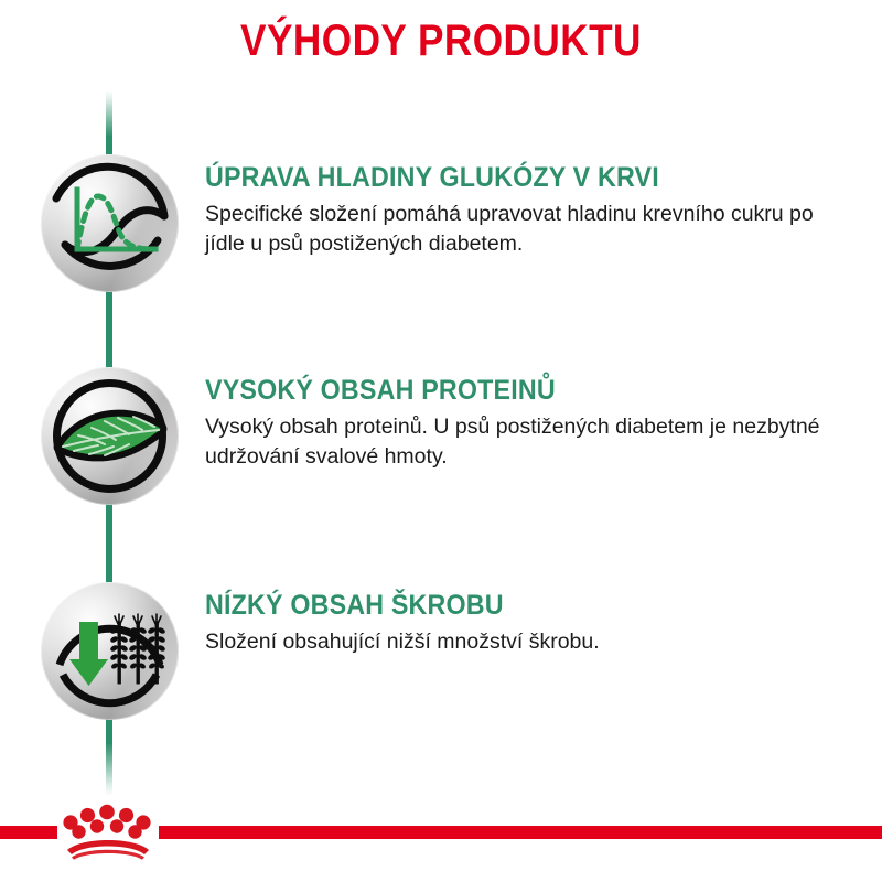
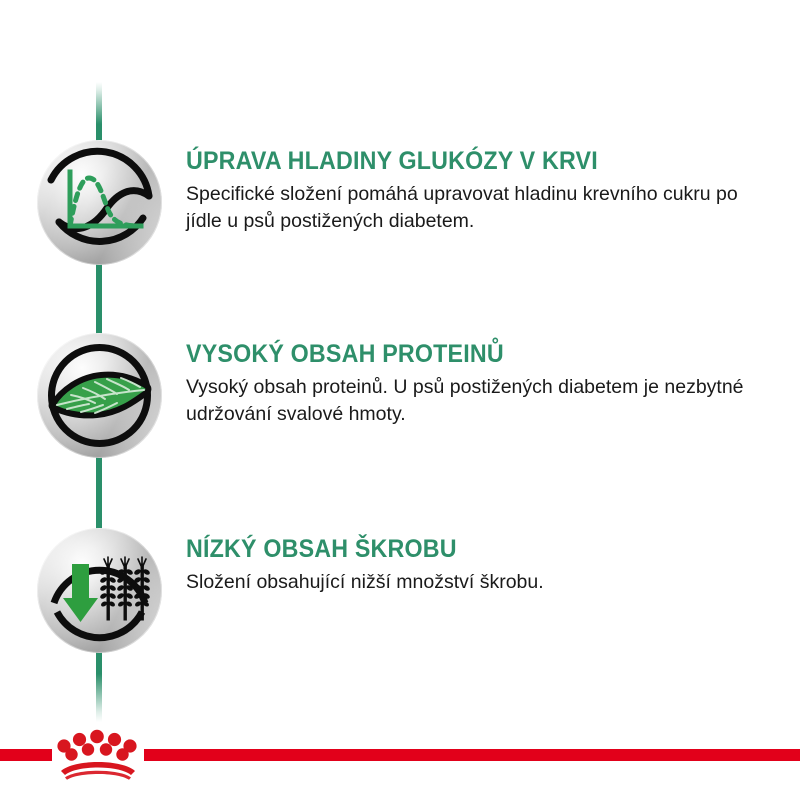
- VÝHODY PRODUKTU
  ÚPRAVA HLADINY GLUKÓZY V KRVI
  Specifické složení pomáhá upravovat hladinu krevního cukru po jídle u psů postižených diabetem.
  VYSOKÝ OBSAH PROTEINŮ
  Vysoký obsah proteinů. U psů postižených diabetem je nezbytné udržování svalové hmoty.
  NÍZKÝ OBSAH ŠKROBU
  Složení obsahující nižší množství škrobu.
